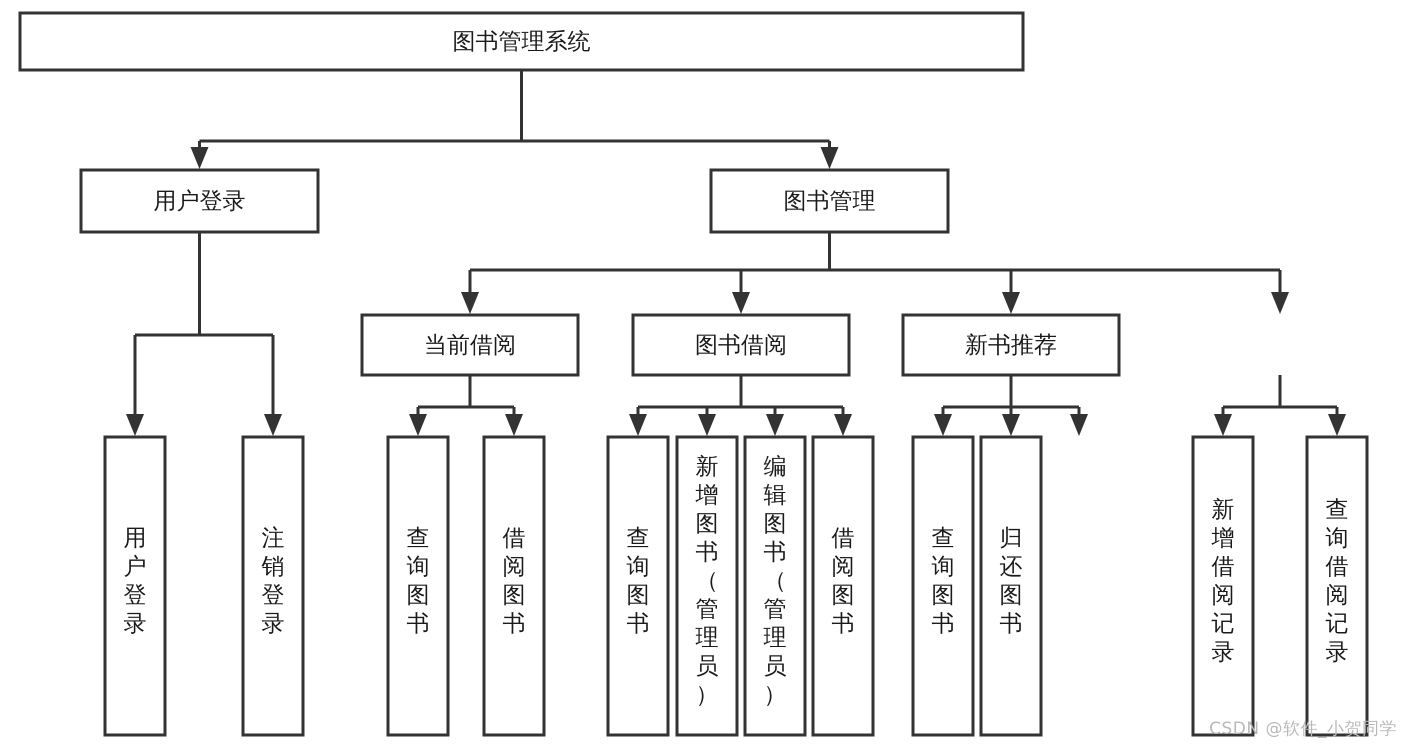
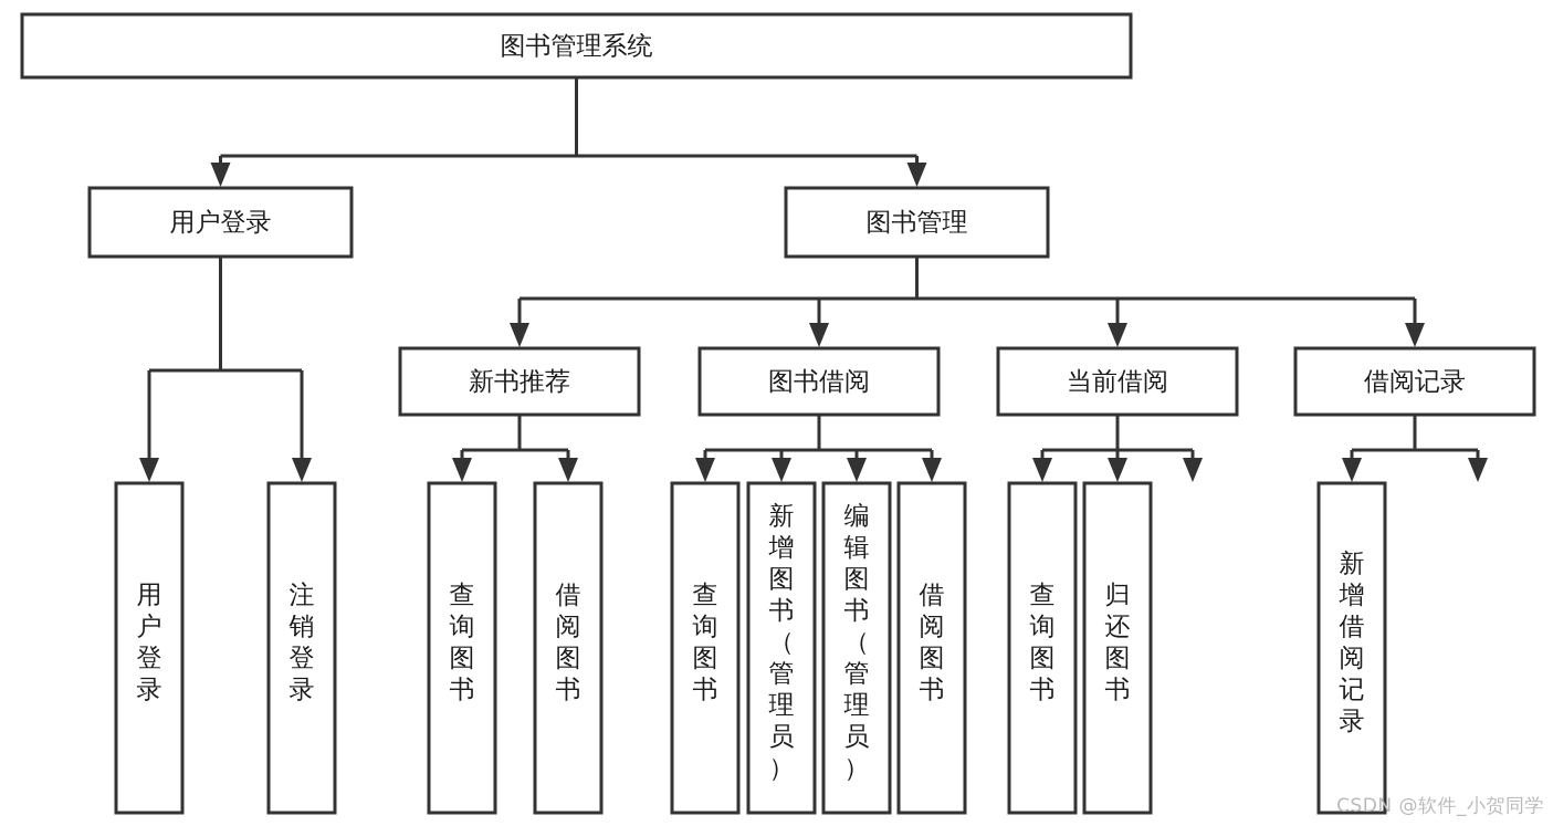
  图书管理系统
  用户登录
  图书管理
- 当前借阅
+ 新书推荐
  图书借阅
- 新书推荐
+ 当前借阅
+ 借阅记录
  用户登录
  注销登录
  查询图书
  借阅图书
  查询图书
  新增图书（管理员）
  编辑图书（管理员）
  借阅图书
  查询图书
  归还图书
  新增借阅记录
- 查询借阅记录
  CSDN @软件_小贺同学
